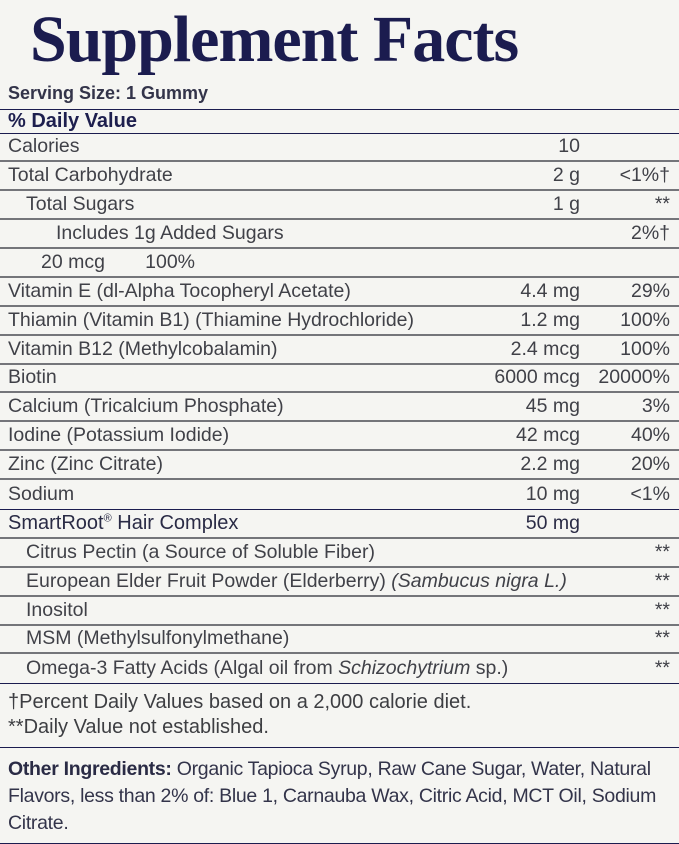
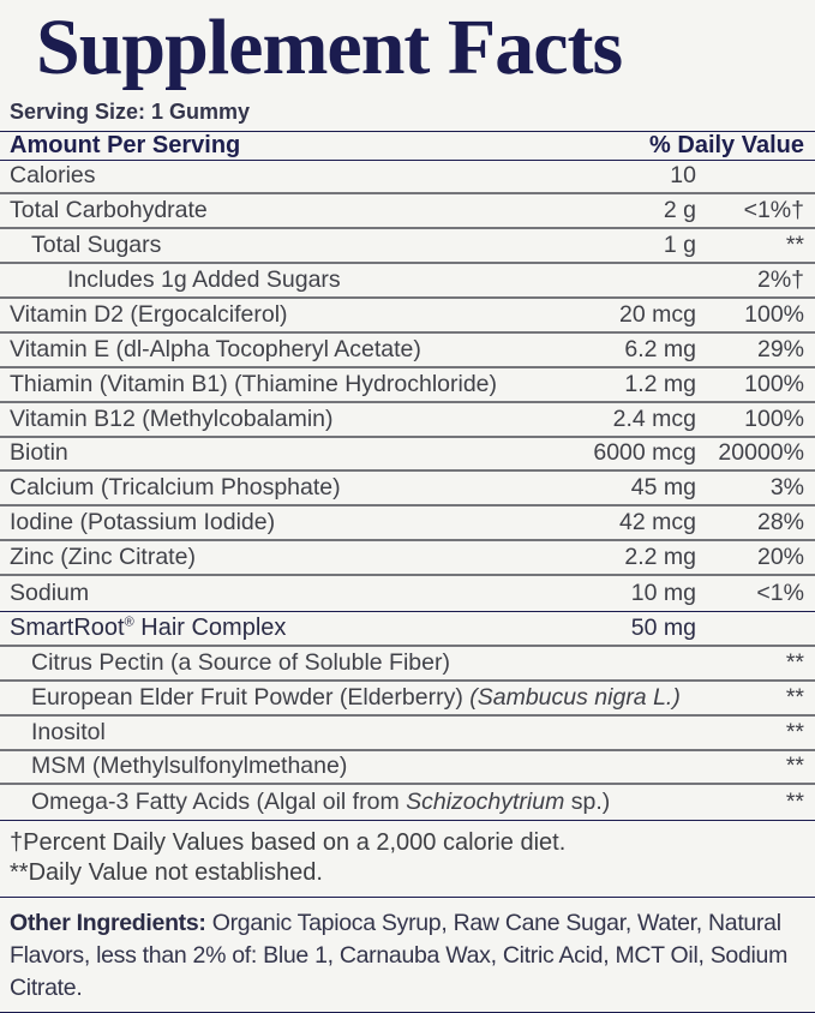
  Supplement Facts
  Serving Size: 1 Gummy
+ Amount Per Serving
  % Daily Value
  Calories
  10
  Total Carbohydrate
  2 g
  <1%†
  Total Sugars
  1 g
  **
  Includes 1g Added Sugars
  2%†
+ Vitamin D2 (Ergocalciferol)
  20 mcg
  100%
  Vitamin E (dl-Alpha Tocopheryl Acetate)
- 4.4 mg
+ 6.2 mg
  29%
  Thiamin (Vitamin B1) (Thiamine Hydrochloride)
  1.2 mg
  100%
  Vitamin B12 (Methylcobalamin)
  2.4 mcg
  100%
  Biotin
  6000 mcg
  20000%
  Calcium (Tricalcium Phosphate)
  45 mg
  3%
  Iodine (Potassium Iodide)
  42 mcg
- 40%
+ 28%
  Zinc (Zinc Citrate)
  2.2 mg
  20%
  Sodium
  10 mg
  <1%
  SmartRoot® Hair Complex
  50 mg
  Citrus Pectin (a Source of Soluble Fiber)
  **
  European Elder Fruit Powder (Elderberry) (Sambucus nigra L.)
  **
  Inositol
  **
  MSM (Methylsulfonylmethane)
  **
  Omega-3 Fatty Acids (Algal oil from Schizochytrium sp.)
  **
  †Percent Daily Values based on a 2,000 calorie diet.
  **Daily Value not established.
  Other Ingredients: Organic Tapioca Syrup, Raw Cane Sugar, Water, Natural Flavors, less than 2% of: Blue 1, Carnauba Wax, Citric Acid, MCT Oil, Sodium Citrate.
